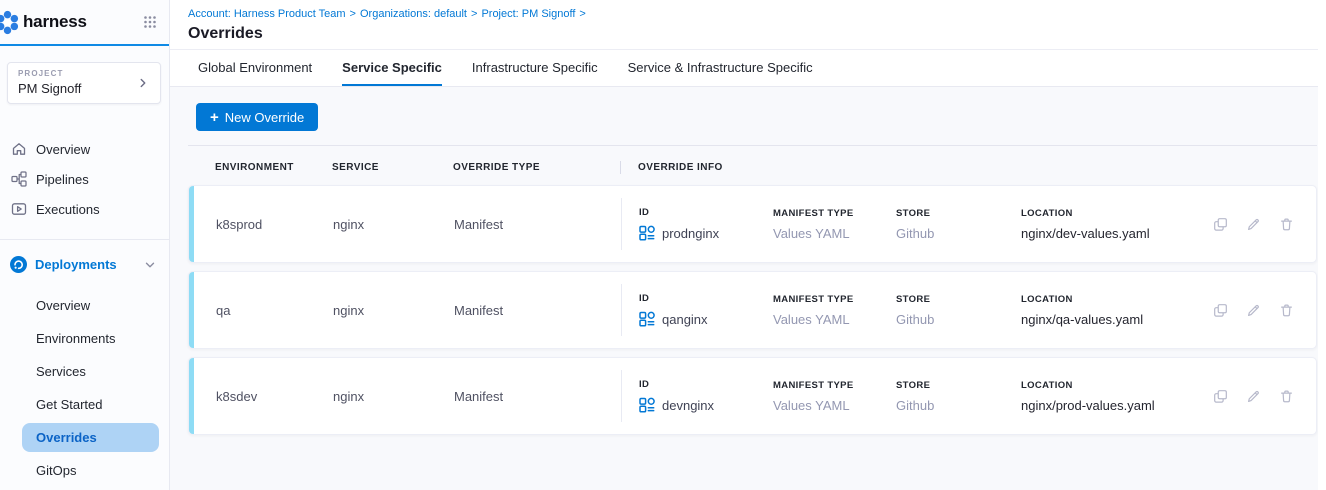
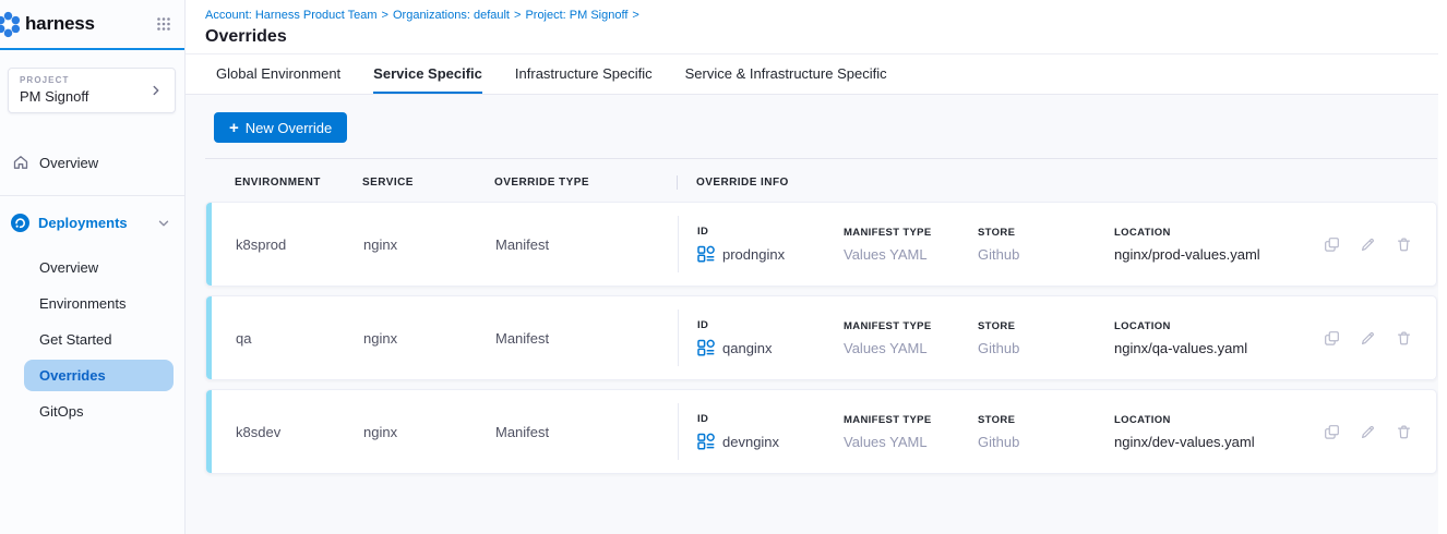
  harness
  PROJECT
  PM Signoff
  Overview
- Pipelines
- Executions
  Deployments
  Overview
  Environments
- Services
  Get Started
  Overrides
  GitOps
  Account: Harness Product Team > Organizations: default > Project: PM Signoff >
  Overrides
  Global Environment
  Service Specific
  Infrastructure Specific
  Service & Infrastructure Specific
  +
  New Override
  ENVIRONMENT
  SERVICE
  OVERRIDE TYPE
  OVERRIDE INFO
  k8sprod
  nginx
  Manifest
  ID
  prodnginx
  MANIFEST TYPE
  Values YAML
  STORE
  Github
  LOCATION
- nginx/dev-values.yaml
+ nginx/prod-values.yaml
  qa
  nginx
  Manifest
  ID
  qanginx
  MANIFEST TYPE
  Values YAML
  STORE
  Github
  LOCATION
  nginx/qa-values.yaml
  k8sdev
  nginx
  Manifest
  ID
  devnginx
  MANIFEST TYPE
  Values YAML
  STORE
  Github
  LOCATION
- nginx/prod-values.yaml
+ nginx/dev-values.yaml
